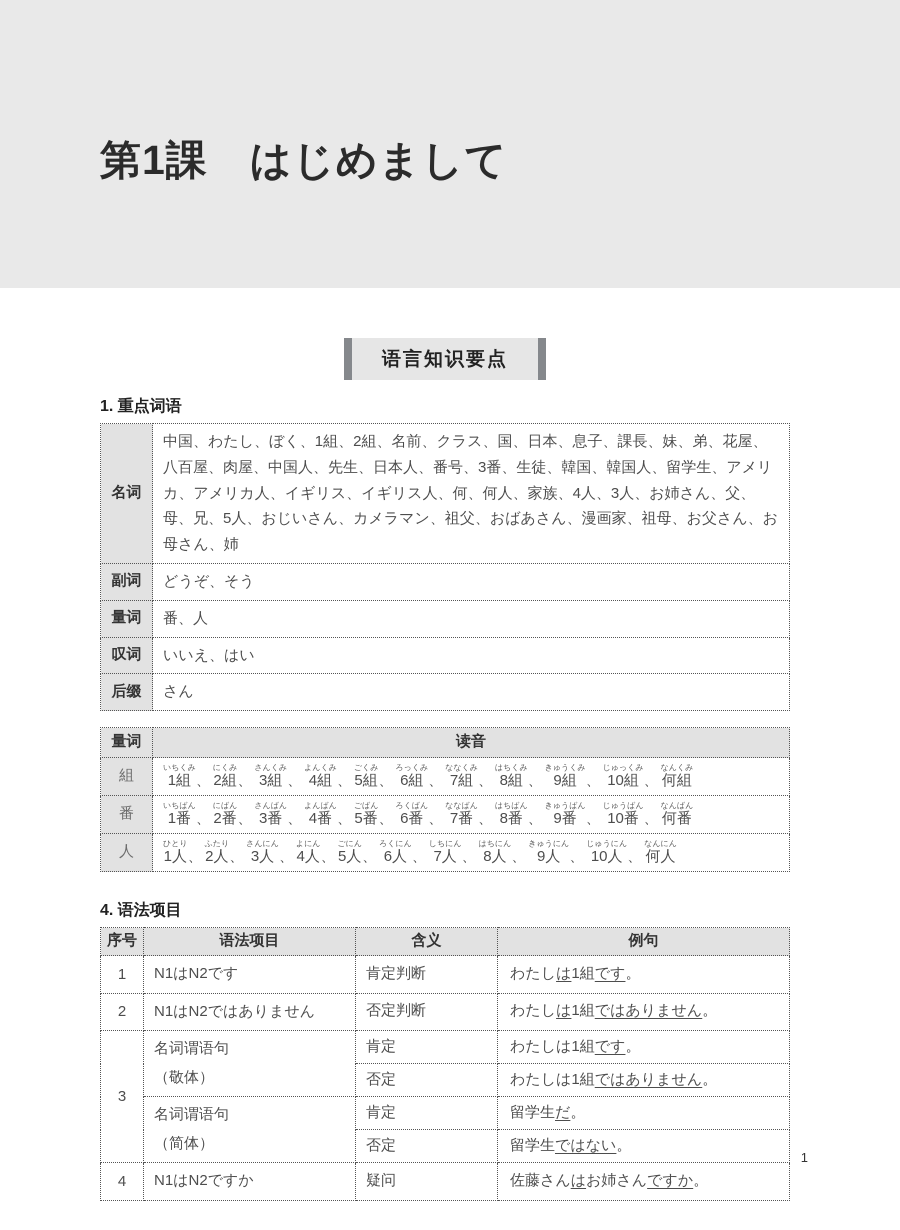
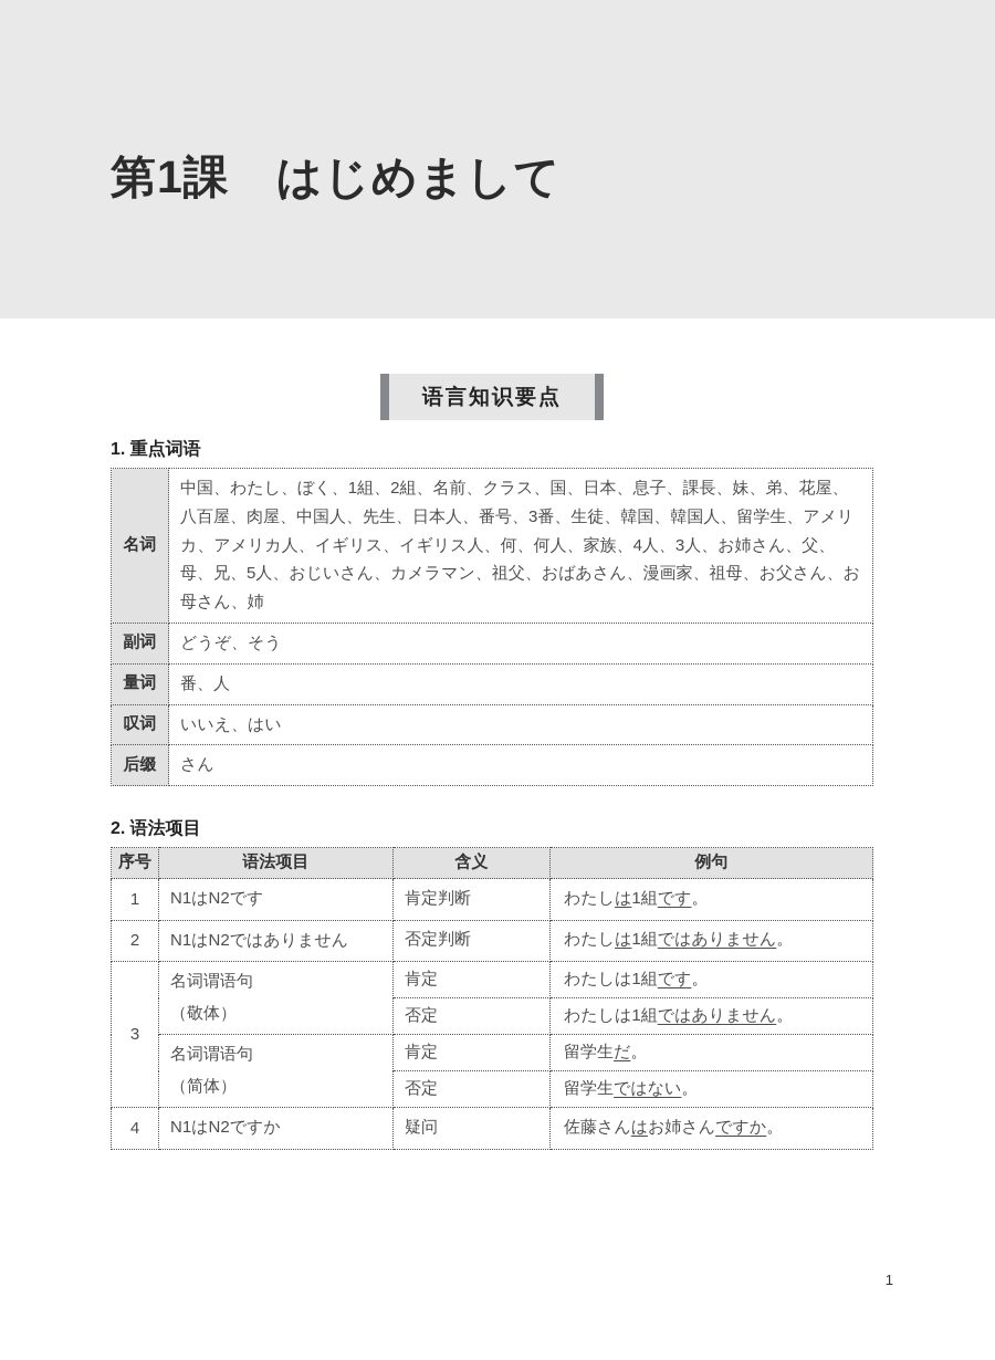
  第1課 はじめまして
  语言知识要点
  1. 重点词语
  名词	中国、わたし、ぼく、1組、2組、名前、クラス、国、日本、息子、課長、妹、弟、花屋、八百屋、肉屋、中国人、先生、日本人、番号、3番、生徒、韓国、韓国人、留学生、アメリカ、アメリカ人、イギリス、イギリス人、何、何人、家族、4人、3人、お姉さん、父、母、兄、5人、おじいさん、カメラマン、祖父、おばあさん、漫画家、祖母、お父さん、お母さん、姉
  副词	どうぞ、そう
  量词	番、人
  叹词	いいえ、はい
  后缀	さん
- 量词	读音
- 組	いちくみ1組 、にくみ2組、さんくみ3組 、よんくみ4組 、ごくみ5組、ろっくみ6組 、ななくみ7組 、はちくみ8組 、きゅうくみ9組 、じゅっくみ10組 、なんくみ何組
- 番	いちばん1番 、にばん2番、さんばん3番 、よんばん4番 、ごばん5番、ろくばん6番 、ななばん7番 、はちばん8番 、きゅうばん9番 、じゅうばん10番 、なんばん何番
- 人	ひとり1人、ふたり2人、さんにん3人 、よにん4人、ごにん5人、ろくにん6人 、しちにん7人 、はちにん8人 、きゅうにん9人 、じゅうにん10人 、なんにん何人
- 4. 语法项目
+ 2. 语法项目
  序号	语法项目	含义	例句
  1	N1はN2です	肯定判断	わたしは1組です。
  2	N1はN2ではありません	否定判断	わたしは1組ではありません。
  3	名词谓语句（敬体）	肯定	わたしは1組です。
  否定	わたしは1組ではありません。
  名词谓语句（简体）	肯定	留学生だ。
  否定	留学生ではない。
  4	N1はN2ですか	疑问	佐藤さんはお姉さんですか。
  1
